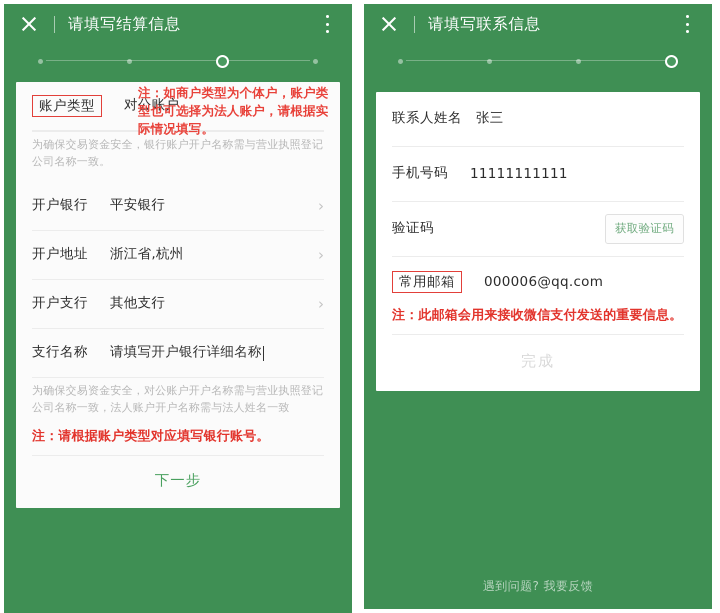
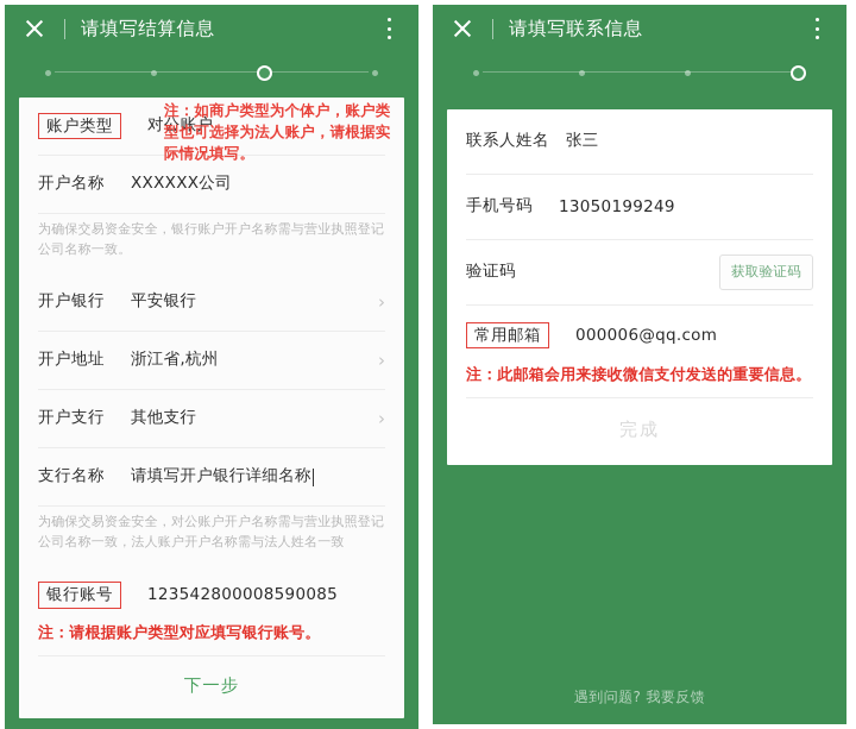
  请填写结算信息
  注：如商户类型为个体户，账户类型也可选择为法人账户，请根据实际情况填写。
  账户类型
  对公账户
+ 开户名称
+ XXXXXX公司
  为确保交易资金安全，银行账户开户名称需与营业执照登记公司名称一致。
  开户银行
  平安银行
  ›
  开户地址
  浙江省,杭州
  ›
  开户支行
  其他支行
  ›
  支行名称
  请填写开户银行详细名称
  为确保交易资金安全，对公账户开户名称需与营业执照登记公司名称一致，法人账户开户名称需与法人姓名一致
+ 银行账号
+ 123542800008590085
  注：请根据账户类型对应填写银行账号。
  下一步
  请填写联系信息
  联系人姓名
  张三
  手机号码
- 11111111111
+ 13050199249
  验证码
  获取验证码
  常用邮箱
  000006@qq.com
  注：此邮箱会用来接收微信支付发送的重要信息。
  完成
  遇到问题? 我要反馈
